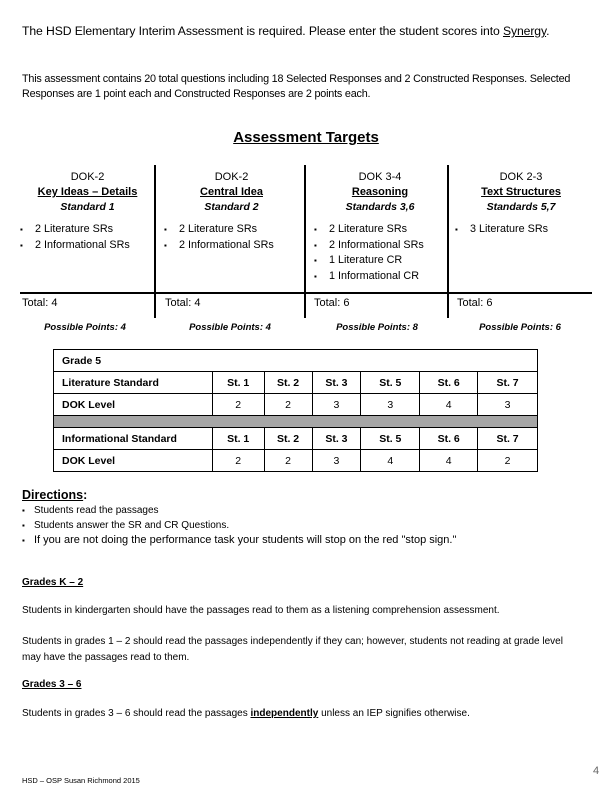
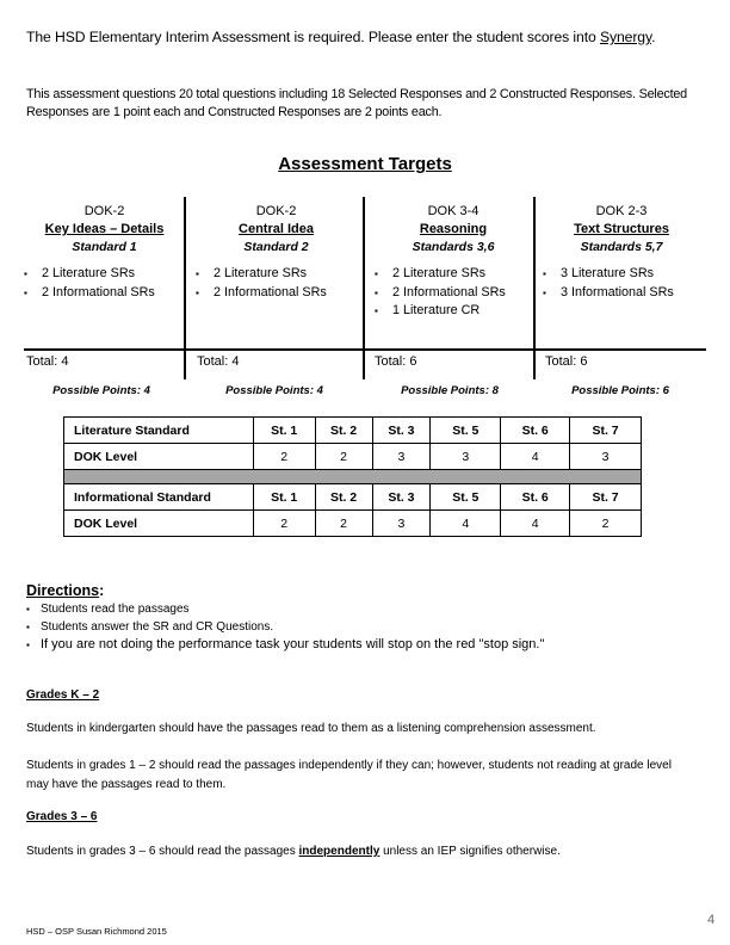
  The HSD Elementary Interim Assessment is required. Please enter the student scores into Synergy.
- This assessment contains 20 total questions including 18 Selected Responses and 2 Constructed Responses. Selected Responses are 1 point each and Constructed Responses are 2 points each.
+ This assessment questions 20 total questions including 18 Selected Responses and 2 Constructed Responses. Selected Responses are 1 point each and Constructed Responses are 2 points each.
  Assessment Targets
  DOK-2
  Key Ideas – Details
  Standard 1
  2 Literature SRs
  2 Informational SRs
  DOK-2
  Central Idea
  Standard 2
  2 Literature SRs
  2 Informational SRs
  DOK 3-4
  Reasoning
  Standards 3,6
  2 Literature SRs
  2 Informational SRs
  1 Literature CR
- 1 Informational CR
  DOK 2-3
  Text Structures
  Standards 5,7
  3 Literature SRs
+ 3 Informational SRs
  Total: 4
  Total: 4
  Total: 6
  Total: 6
  Possible Points: 4
  Possible Points: 4
  Possible Points: 8
  Possible Points: 6
- Grade 5
  Literature Standard	St. 1	St. 2	St. 3	St. 5	St. 6	St. 7
  DOK Level	2	2	3	3	4	3
  Informational Standard	St. 1	St. 2	St. 3	St. 5	St. 6	St. 7
  DOK Level	2	2	3	4	4	2
  Directions:
  Students read the passages
  Students answer the SR and CR Questions.
  If you are not doing the performance task your students will stop on the red "stop sign."
  Grades K – 2
  Students in kindergarten should have the passages read to them as a listening comprehension assessment.
  Students in grades 1 – 2 should read the passages independently if they can; however, students not reading at grade level may have the passages read to them.
  Grades 3 – 6
  Students in grades 3 – 6 should read the passages independently unless an IEP signifies otherwise.
  HSD – OSP Susan Richmond 2015
  4
